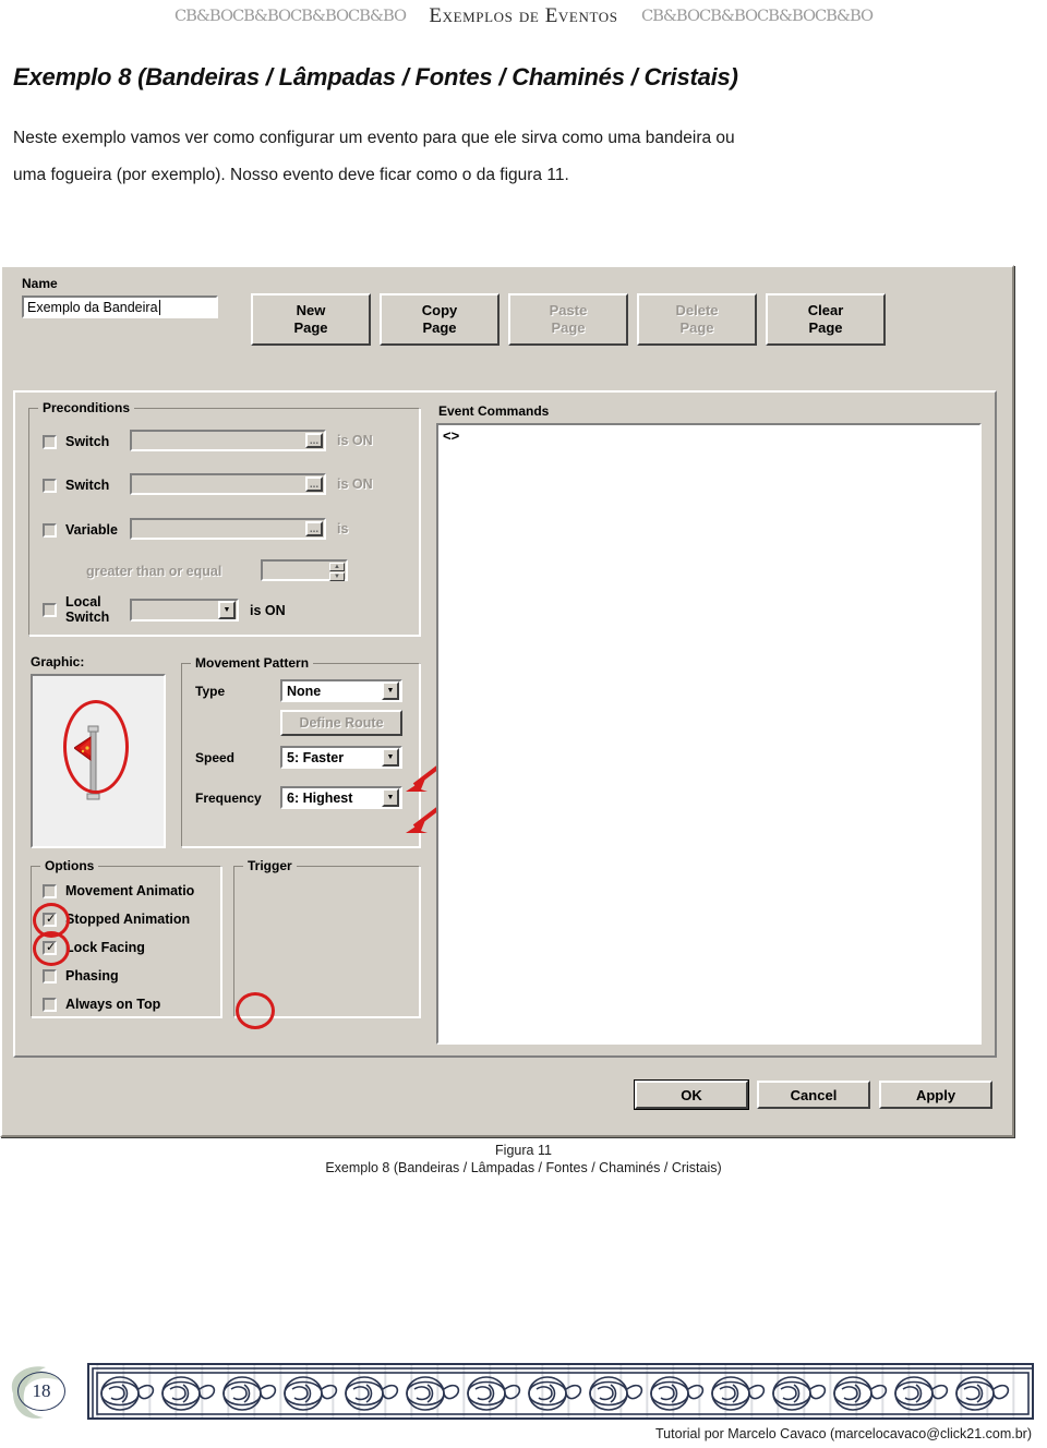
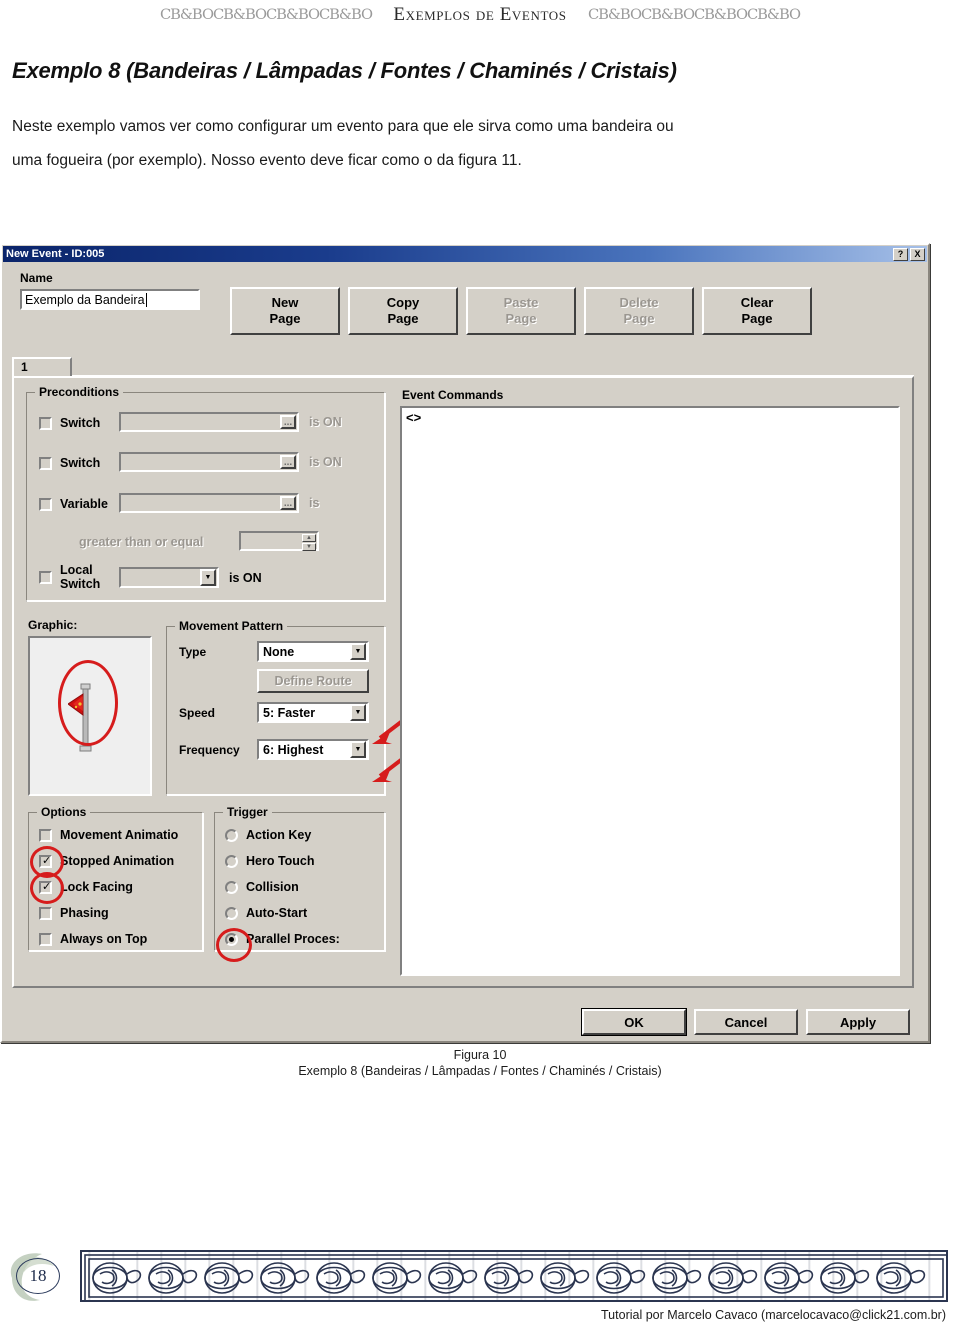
  CB&BOCB&BOCB&BOCB&BO
  Exemplos de Eventos
  CB&BOCB&BOCB&BOCB&BO
  Exemplo 8 (Bandeiras / Lâmpadas / Fontes / Chaminés / Cristais)
  Neste exemplo vamos ver como configurar um evento para que ele sirva como uma bandeira ou
  uma fogueira (por exemplo). Nosso evento deve ficar como o da figura 11.
+ New Event - ID:005
+ ?
+ X
  Name
  Exemplo da Bandeira
  New
  Page
  Copy
  Page
  Paste
  Page
  Delete
  Page
  Clear
  Page
+ 1
  Preconditions
  Switch
  ...
  is ON
  Switch
  ...
  is ON
  Variable
  ...
  is
  greater than or equal
  Local Switch
  is ON
  Graphic:
  Movement Pattern
  Type
  None
  Define Route
  Speed
  5: Faster
  Frequency
  6: Highest
  Options
  Movement Animatio
  Stopped Animation
  Lock Facing
  Phasing
  Always on Top
  Trigger
+ Action Key
+ Hero Touch
+ Collision
+ Auto-Start
+ Parallel Proces:
  Event Commands
  <>
  OK
  Cancel
  Apply
- Figura 11
+ Figura 10
  Exemplo 8 (Bandeiras / Lâmpadas / Fontes / Chaminés / Cristais)
  18
  Tutorial por Marcelo Cavaco (marcelocavaco@click21.com.br)
